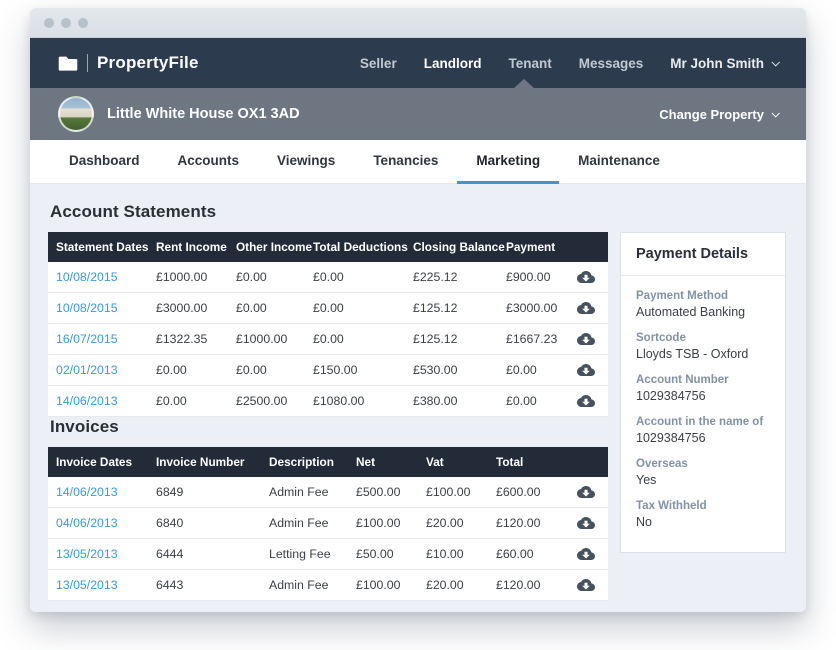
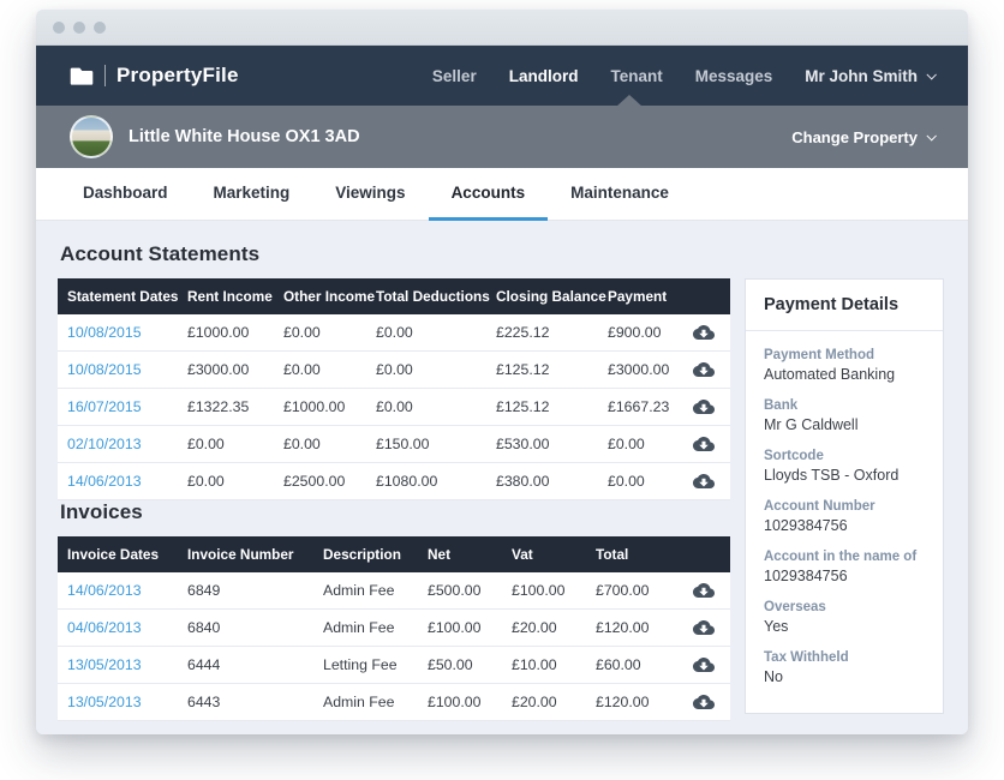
  PropertyFile
  Seller
  Landlord
  Tenant
  Messages
  Mr John Smith
  Little White House OX1 3AD
  Change Property
  Dashboard
- Accounts
+ Marketing
  Viewings
- Tenancies
- Marketing
+ Accounts
  Maintenance
  Account Statements
  Statement Dates
  Rent Income
  Other Income
  Total Deductions
  Closing Balance
  Payment
  10/08/2015
  £1000.00
  £0.00
  £0.00
  £225.12
  £900.00
  10/08/2015
  £3000.00
  £0.00
  £0.00
  £125.12
  £3000.00
  16/07/2015
  £1322.35
  £1000.00
  £0.00
  £125.12
  £1667.23
- 02/01/2013
+ 02/10/2013
  £0.00
  £0.00
  £150.00
  £530.00
  £0.00
  14/06/2013
  £0.00
  £2500.00
  £1080.00
  £380.00
  £0.00
  Invoices
  Invoice Dates
  Invoice Number
  Description
  Net
  Vat
  Total
  14/06/2013
  6849
  Admin Fee
  £500.00
  £100.00
- £600.00
+ £700.00
  04/06/2013
  6840
  Admin Fee
  £100.00
  £20.00
  £120.00
  13/05/2013
  6444
  Letting Fee
  £50.00
  £10.00
  £60.00
  13/05/2013
  6443
  Admin Fee
  £100.00
  £20.00
  £120.00
  Payment Details
  Payment Method
  Automated Banking
+ Bank
+ Mr G Caldwell
  Sortcode
  Lloyds TSB - Oxford
  Account Number
  1029384756
  Account in the name of
  1029384756
  Overseas
  Yes
  Tax Withheld
  No
